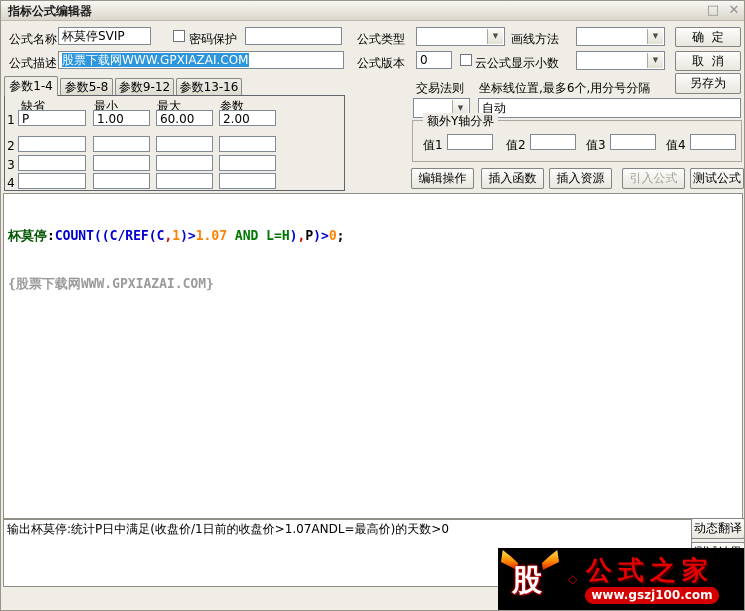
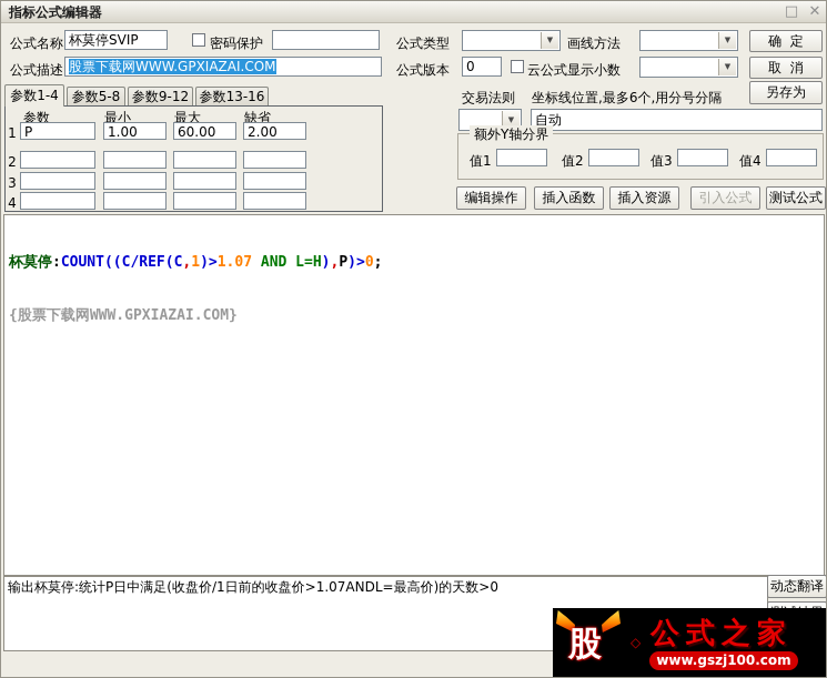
  指标公式编辑器
  □
  ✕
  公式名称
  杯莫停SVIP
  密码保护
  公式类型
  ▼
  画线方法
  ▼
  确 定
  公式描述
  股票下载网WWW.GPXIAZAI.COM
  公式版本
  0
  云公式
  显示小数
  ▼
  取 消
  另存为
  参数1-4
  参数5-8
  参数9-12
  参数13-16
- 缺省
+ 参数
  最小
  最大
- 参数
+ 缺省
  1
  P
  1.00
  60.00
  2.00
  2
  3
  4
  交易法则
  坐标线位置,最多6个,用分号分隔
  ▼
  自动
  额外Y轴分界
  值1
  值2
  值3
  值4
  编辑操作
  插入函数
  插入资源
  引入公式
  测试公式
  杯莫停:COUNT((C/REF(C,1)>1.07 AND L=H),P)>0;
  {股票下载网WWW.GPXIAZAI.COM}
  输出杯莫停:统计P日中满足(收盘价/1日前的收盘价>1.07ANDL=最高价)的天数>0
  动态翻译
  股
  ◇
  公式之家
  www.gszj100.com
